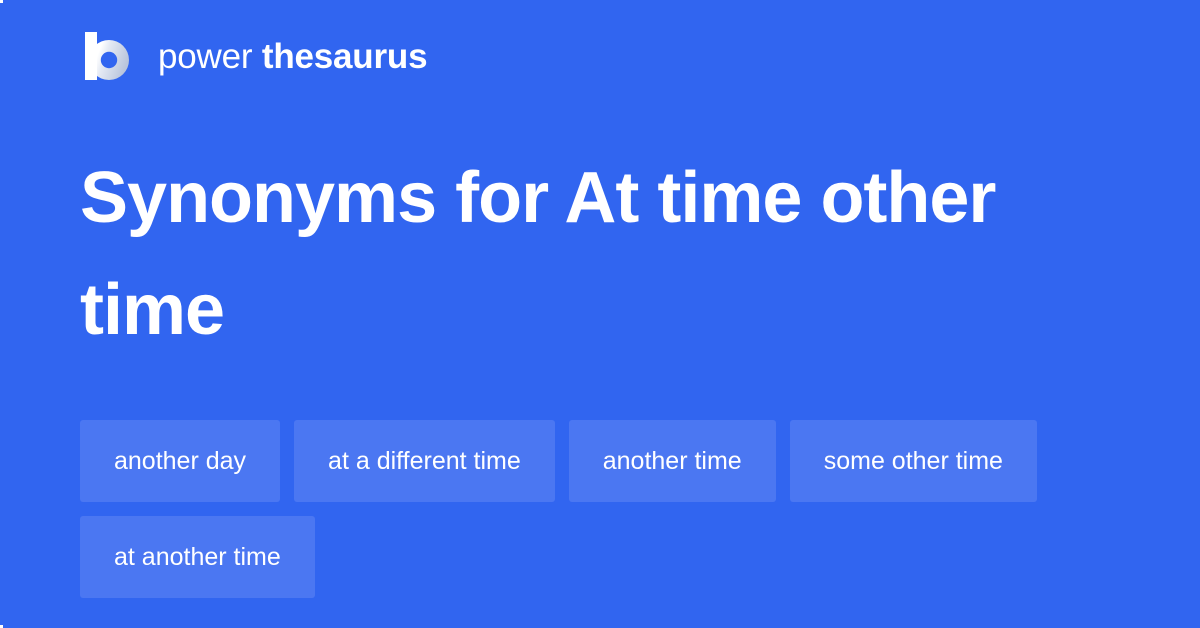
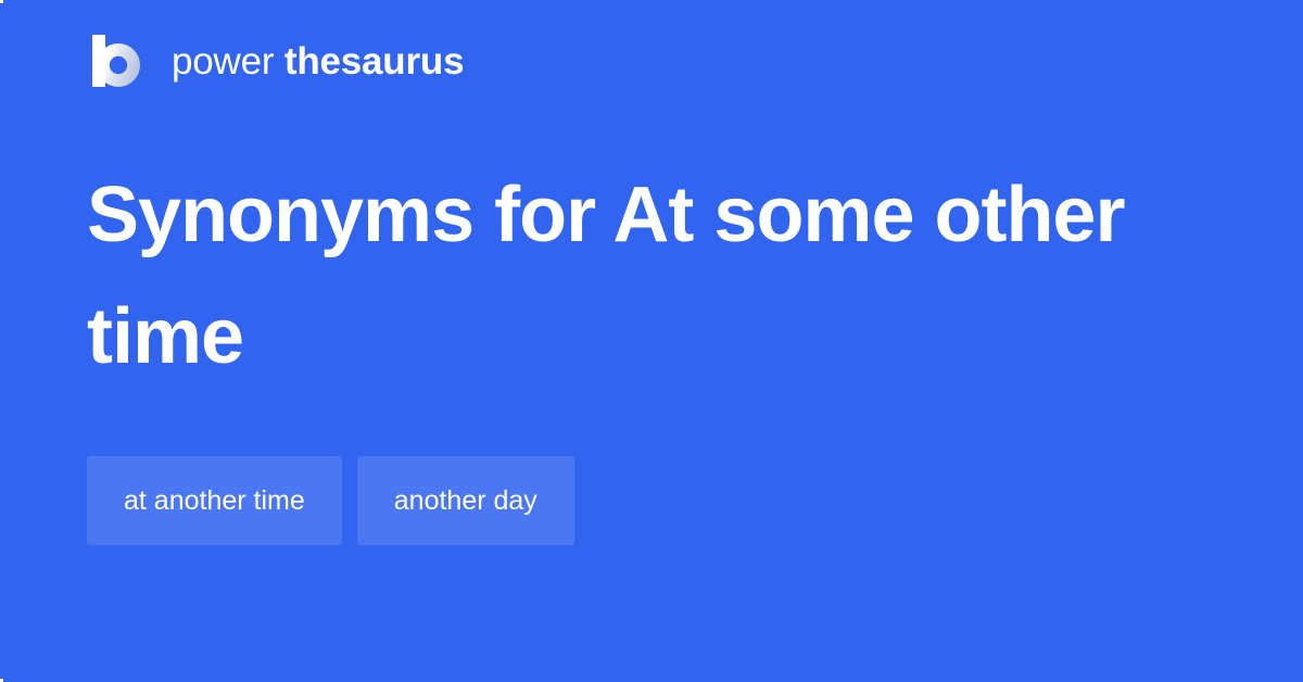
  power thesaurus
- Synonyms for At time other time
+ Synonyms for At some other time
- another day
+ at another time
- at a different time
- another time
- some other time
- at another time
+ another day
